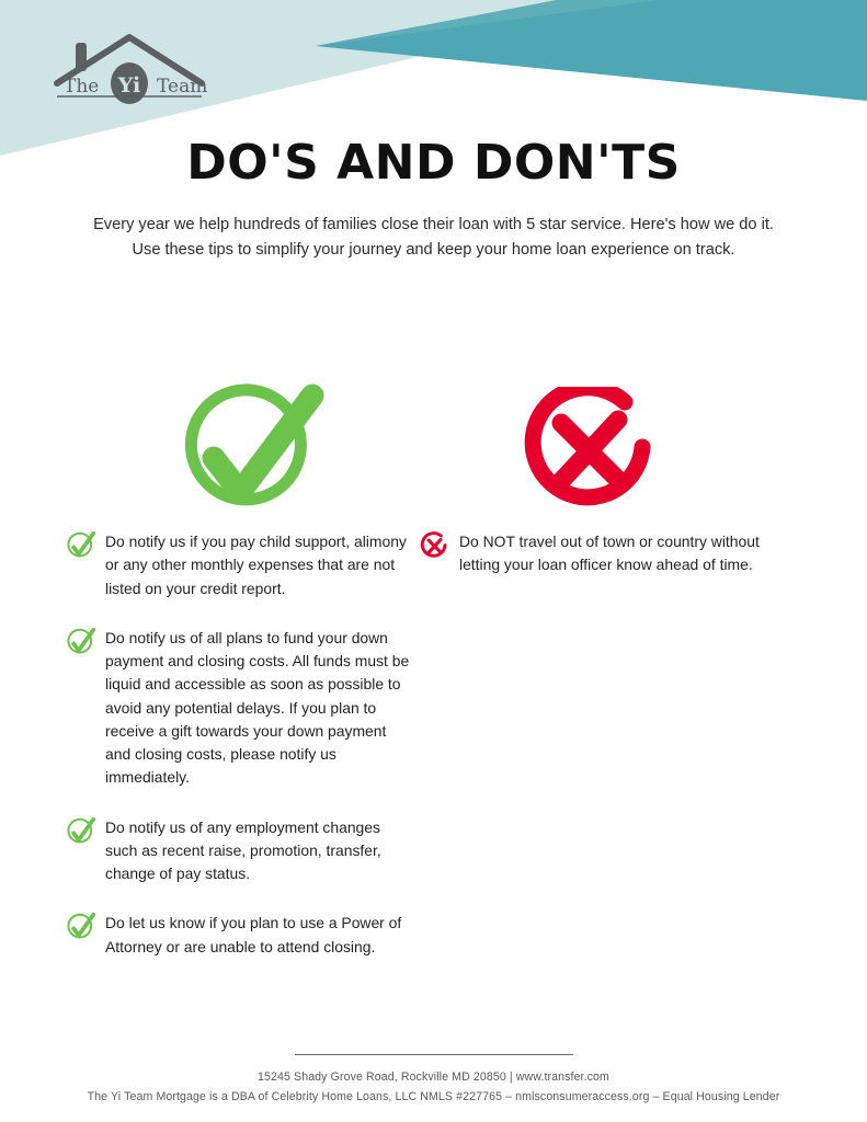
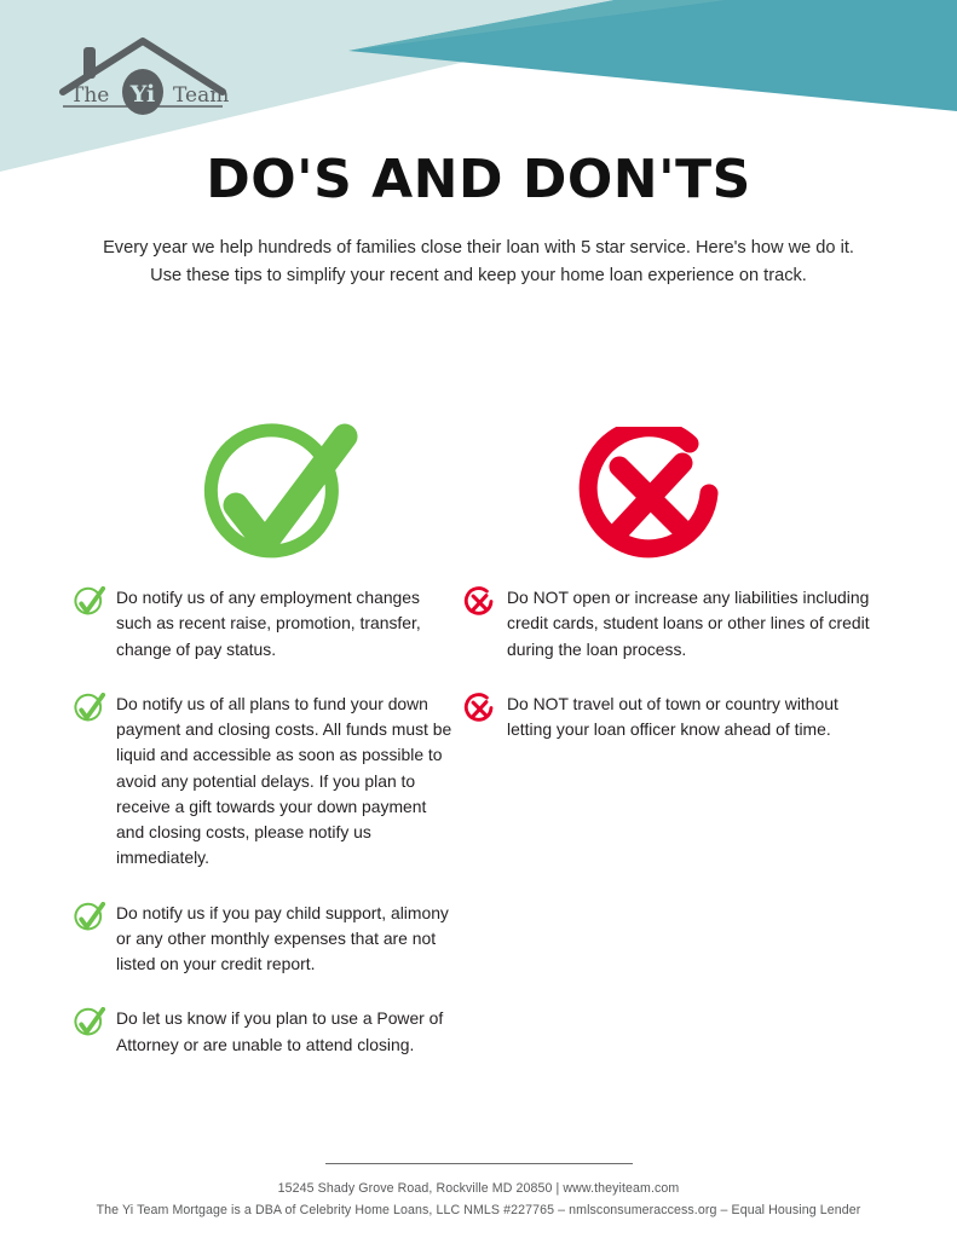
  The
  Yi
  Team
  DO'S AND DON'TS
  Every year we help hundreds of families close their loan with 5 star service. Here's how we do it.
- Use these tips to simplify your journey and keep your home loan experience on track.
+ Use these tips to simplify your recent and keep your home loan experience on track.
- Do notify us if you pay child support, alimony or any other monthly expenses that are not listed on your credit report.
+ Do notify us of any employment changes such as recent raise, promotion, transfer, change of pay status.
  Do notify us of all plans to fund your down payment and closing costs. All funds must be liquid and accessible as soon as possible to avoid any potential delays. If you plan to receive a gift towards your down payment and closing costs, please notify us immediately.
- Do notify us of any employment changes such as recent raise, promotion, transfer, change of pay status.
+ Do notify us if you pay child support, alimony or any other monthly expenses that are not listed on your credit report.
  Do let us know if you plan to use a Power of Attorney or are unable to attend closing.
+ Do NOT open or increase any liabilities including credit cards, student loans or other lines of credit during the loan process.
  Do NOT travel out of town or country without letting your loan officer know ahead of time.
- 15245 Shady Grove Road, Rockville MD 20850 | www.transfer.com
+ 15245 Shady Grove Road, Rockville MD 20850 | www.theyiteam.com
  The Yi Team Mortgage is a DBA of Celebrity Home Loans, LLC NMLS #227765 – nmlsconsumeraccess.org – Equal Housing Lender
